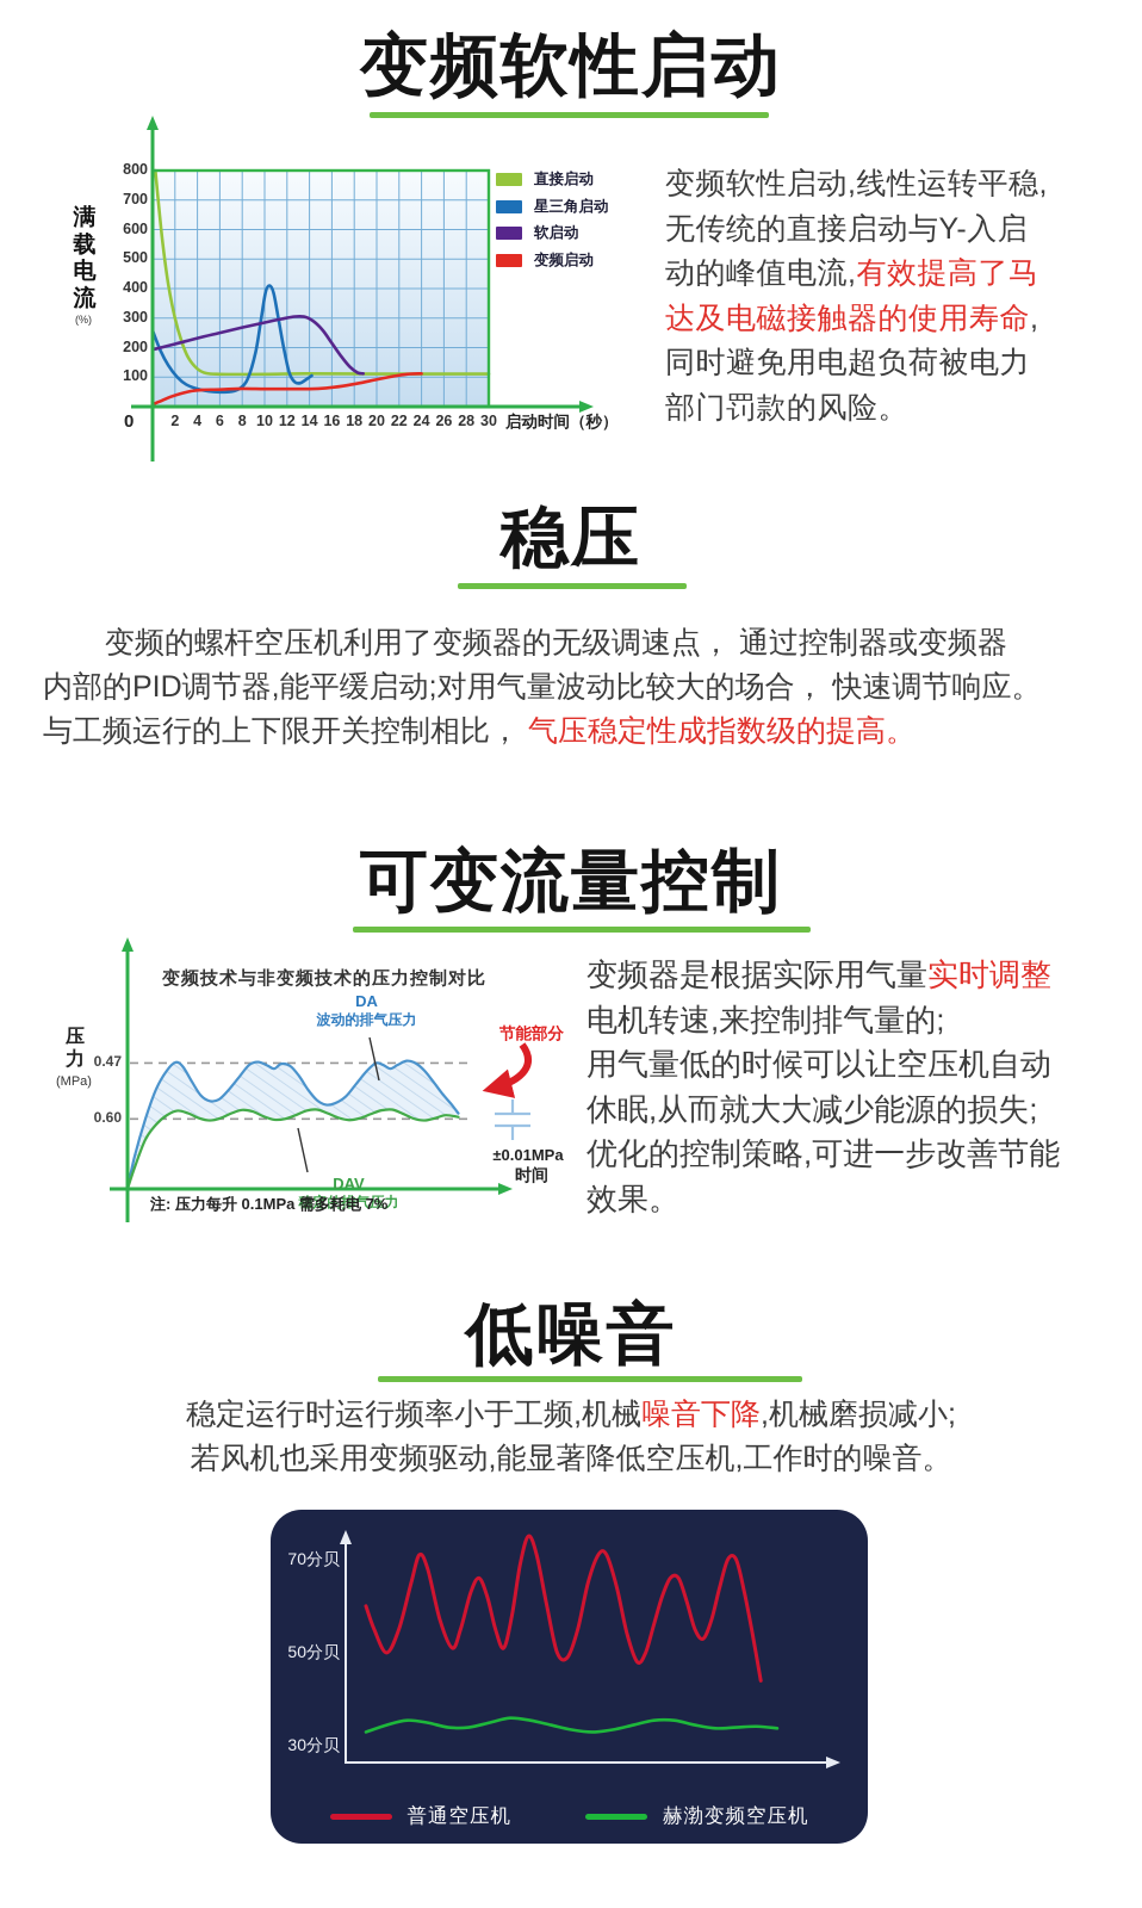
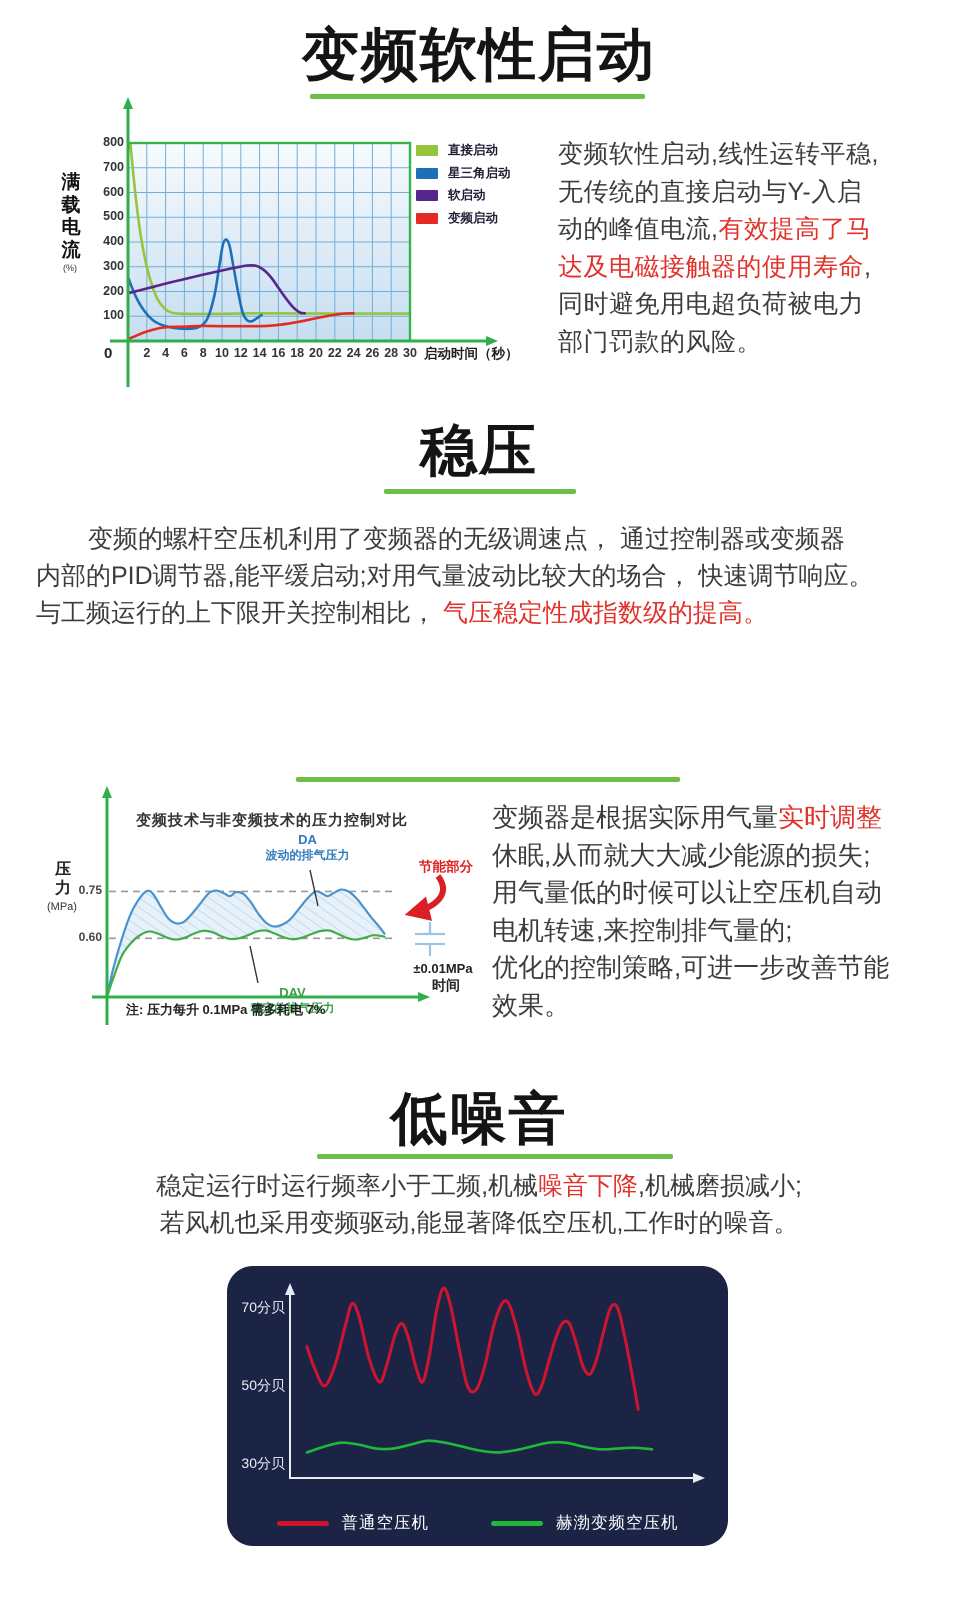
  变频软性启动
  800
  700
  600
  500
  400
  300
  200
  100
  2
  4
  6
  8
  10
  12
  14
  16
  18
  20
  22
  24
  26
  28
  30
  满载电流
  (%)
  0
  启动时间（秒）
  直接启动
  星三角启动
  软启动
  变频启动
  变频软性启动,线性运转平稳,
  无传统的直接启动与Y-入启
  动的峰值电流,有效提高了马
  达及电磁接触器的使用寿命,
  同时避免用电超负荷被电力
  部门罚款的风险。
  稳压
  变频的螺杆空压机利用了变频器的无级调速点， 通过控制器或变频器
  内部的PID调节器,能平缓启动;对用气量波动比较大的场合， 快速调节响应。
  与工频运行的上下限开关控制相比， 气压稳定性成指数级的提高。
- 可变流量控制
  变频技术与非变频技术的压力控制对比
  压力
  (MPa)
- 0.47
+ 0.75
  0.60
  DA
  波动的排气压力
  DAV
  稳定的排气压力
  节能部分
  ±0.01MPa
  时间
  注: 压力每升 0.1MPa 需多耗电 7%
  变频器是根据实际用气量实时调整
- 电机转速,来控制排气量的;
+ 休眠,从而就大大减少能源的损失;
  用气量低的时候可以让空压机自动
- 休眠,从而就大大减少能源的损失;
+ 电机转速,来控制排气量的;
  优化的控制策略,可进一步改善节能
  效果。
  低噪音
  稳定运行时运行频率小于工频,机械噪音下降,机械磨损减小;
  若风机也采用变频驱动,能显著降低空压机,工作时的噪音。
  70分贝
  50分贝
  30分贝
  普通空压机
  赫渤变频空压机
